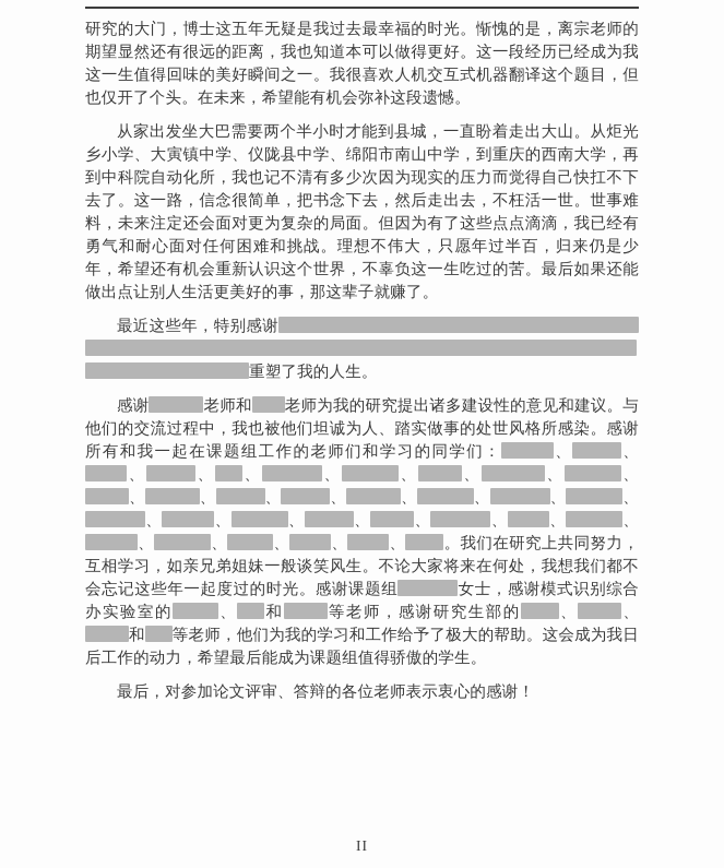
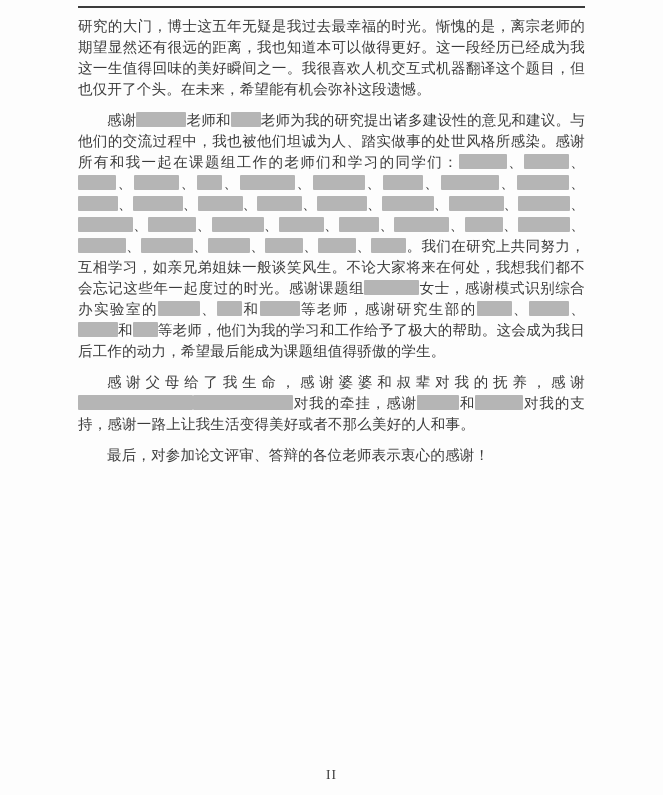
  研究的大门，博士这五年无疑是我过去最幸福的时光。惭愧的是，离宗老师的期望显然还有很远的距离，我也知道本可以做得更好。这一段经历已经成为我这一生值得回味的美好瞬间之一。我很喜欢人机交互式机器翻译这个题目，但也仅开了个头。在未来，希望能有机会弥补这段遗憾。
- 从家出发坐大巴需要两个半小时才能到县城，一直盼着走出大山。从炬光乡小学、大寅镇中学、仪陇县中学、绵阳市南山中学，到重庆的西南大学，再到中科院自动化所，我也记不清有多少次因为现实的压力而觉得自己快扛不下去了。这一路，信念很简单，把书念下去，然后走出去，不枉活一世。世事难料，未来注定还会面对更为复杂的局面。但因为有了这些点点滴滴，我已经有勇气和耐心面对任何困难和挑战。理想不伟大，只愿年过半百，归来仍是少年，希望还有机会重新认识这个世界，不辜负这一生吃过的苦。最后如果还能做出点让别人生活更美好的事，那这辈子就赚了。
- 最近这些年，特别感谢重塑了我的人生。
  感谢 老师和 老师为我的研究提出诸多建设性的意见和建议。与他们的交流过程中，我也被他们坦诚为人、踏实做事的处世风格所感染。感谢所有和我一起在课题组工作的老师们和学习的同学们： 、 、、 、 、 、 、 、 、 、、 、 、 、 、 、 、 、、 、 、 、 、 、 、 、、 、 、 、 、 。我们在研究上共同努力，互相学习，如亲兄弟姐妹一般谈笑风生。不论大家将来在何处，我想我们都不会忘记这些年一起度过的时光。感谢课题组 女士，感谢模式识别综合办实验室的 、 和 等老师，感谢研究生部的 、 、和 等老师，他们为我的学习和工作给予了极大的帮助。这会成为我日后工作的动力，希望最后能成为课题组值得骄傲的学生。
+ 感谢父母给了我生命，感谢婆婆和叔辈对我的抚养，感谢对我的牵挂，感谢 和 对我的支持，感谢一路上让我生活变得美好或者不那么美好的人和事。
  最后，对参加论文评审、答辩的各位老师表示衷心的感谢！
  II
